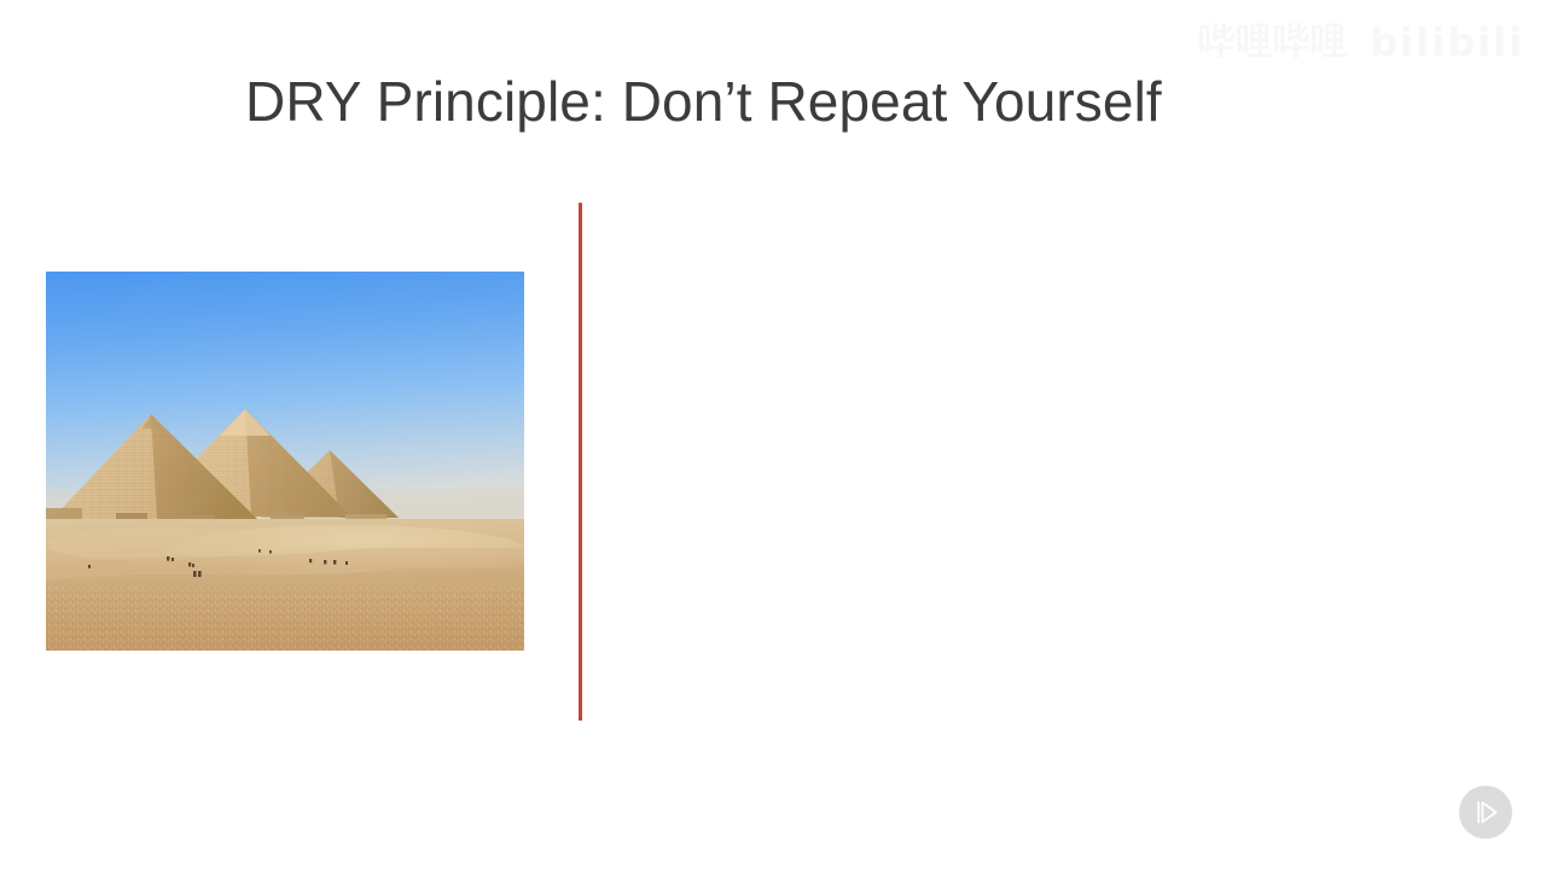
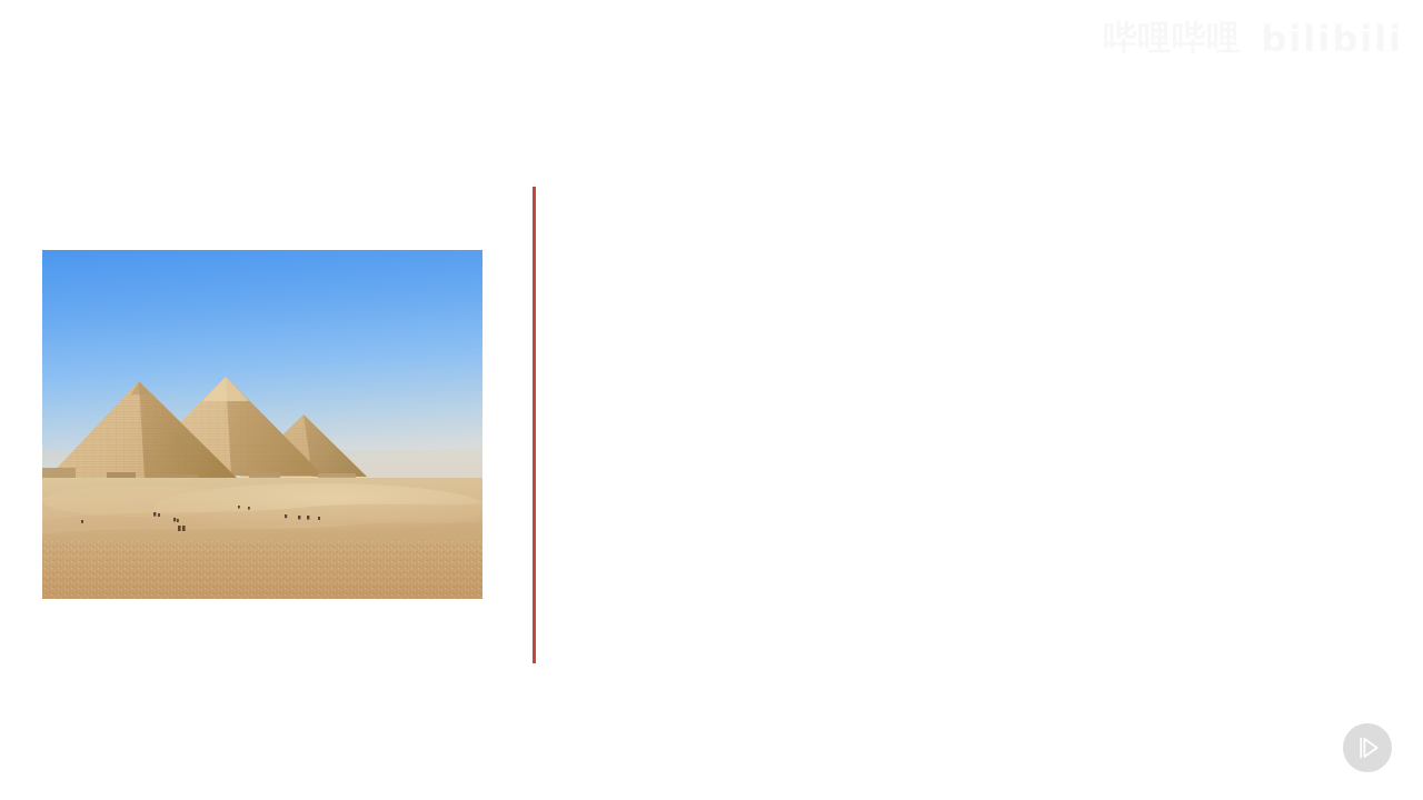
- DRY Principle: Don’t Repeat Yourself
